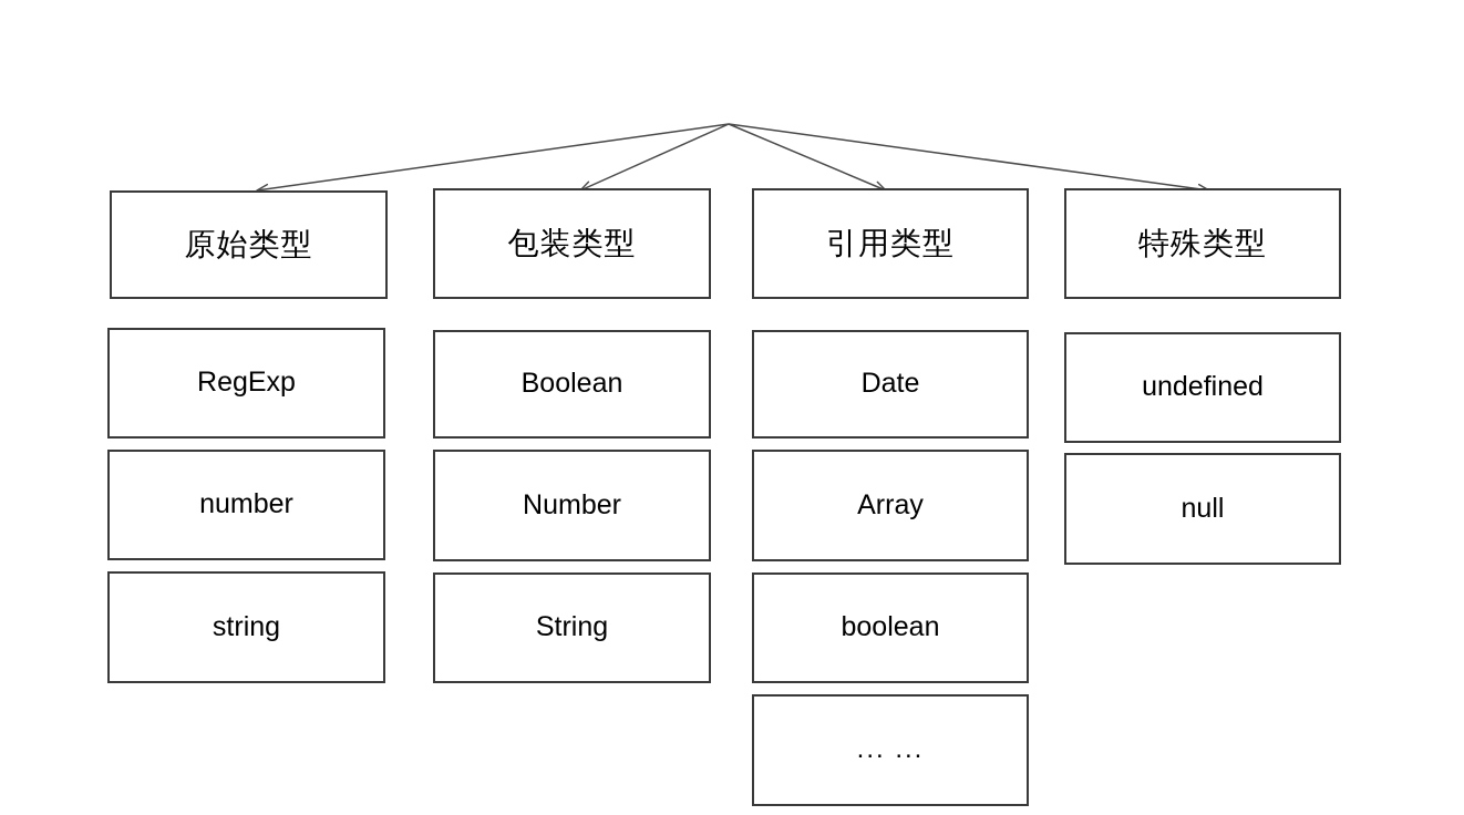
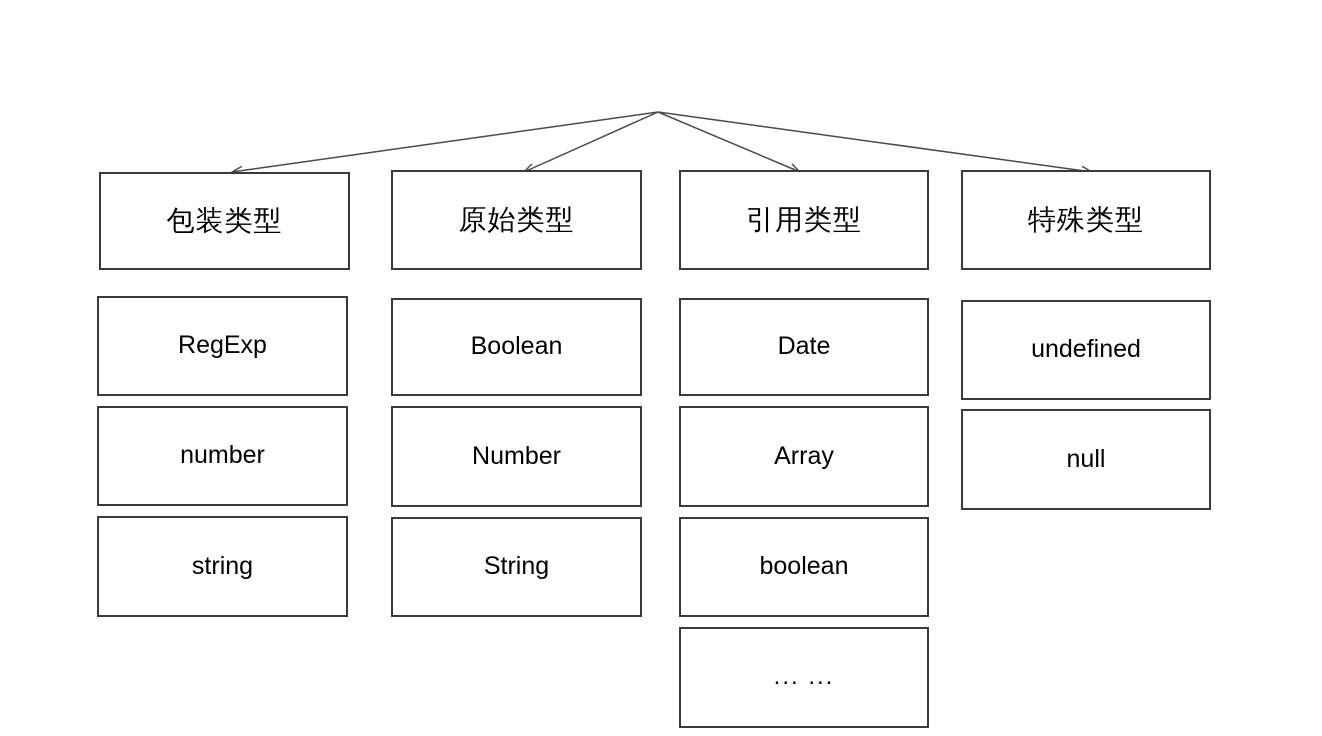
- 原始类型
+ 包装类型
  RegExp
  number
  string
- 包装类型
+ 原始类型
  Boolean
  Number
  String
  引用类型
  Date
  Array
  boolean
  ... ...
  特殊类型
  undefined
  null
